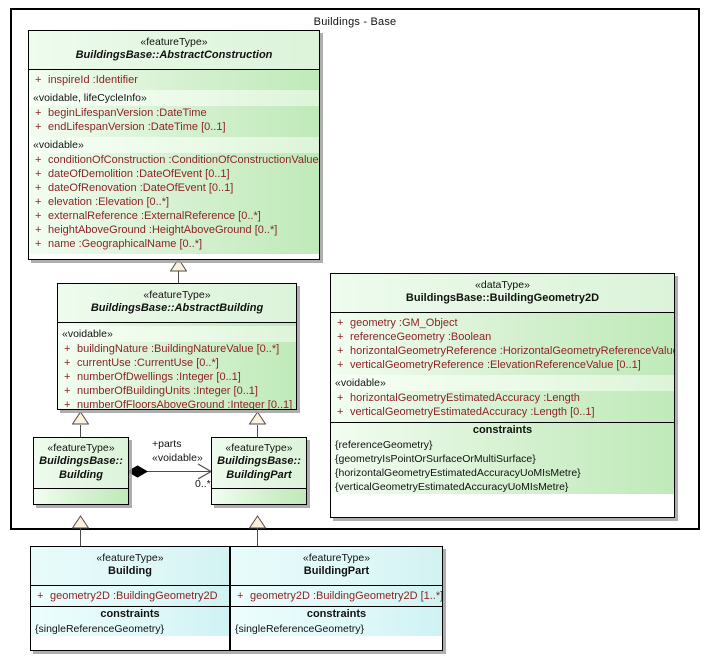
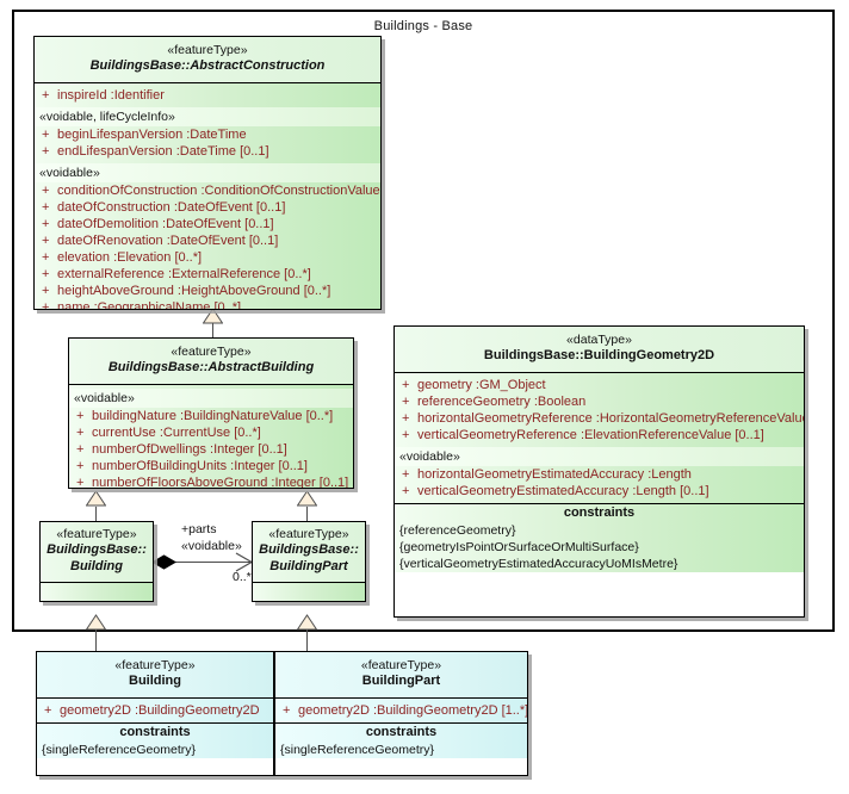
  Buildings - Base
  +parts
  «voidable»
  0..*
  «featureType»
  BuildingsBase::AbstractConstruction
  + inspireId :Identifier
  «voidable, lifeCycleInfo»
  + beginLifespanVersion :DateTime
  + endLifespanVersion :DateTime [0..1]
  «voidable»
  + conditionOfConstruction :ConditionOfConstructionValue
+ + dateOfConstruction :DateOfEvent [0..1]
  + dateOfDemolition :DateOfEvent [0..1]
  + dateOfRenovation :DateOfEvent [0..1]
  + elevation :Elevation [0..*]
  + externalReference :ExternalReference [0..*]
  + heightAboveGround :HeightAboveGround [0..*]
  + name :GeographicalName [0..*]
  «featureType»
  BuildingsBase::AbstractBuilding
  «voidable»
  + buildingNature :BuildingNatureValue [0..*]
  + currentUse :CurrentUse [0..*]
  + numberOfDwellings :Integer [0..1]
  + numberOfBuildingUnits :Integer [0..1]
  + numberOfFloorsAboveGround :Integer [0..1]
  «dataType»
  BuildingsBase::BuildingGeometry2D
  + geometry :GM_Object
  + referenceGeometry :Boolean
  + horizontalGeometryReference :HorizontalGeometryReferenceValu
  + verticalGeometryReference :ElevationReferenceValue [0..1]
  «voidable»
  + horizontalGeometryEstimatedAccuracy :Length
  + verticalGeometryEstimatedAccuracy :Length [0..1]
  constraints
  {referenceGeometry}
  {geometryIsPointOrSurfaceOrMultiSurface}
- {horizontalGeometryEstimatedAccuracyUoMIsMetre}
  {verticalGeometryEstimatedAccuracyUoMIsMetre}
  «featureType»
  BuildingsBase::
  Building
  «featureType»
  BuildingsBase::
  BuildingPart
  «featureType»
  Building
  + geometry2D :BuildingGeometry2D
  constraints
  {singleReferenceGeometry}
  «featureType»
  BuildingPart
  + geometry2D :BuildingGeometry2D [1..*]
  constraints
  {singleReferenceGeometry}
